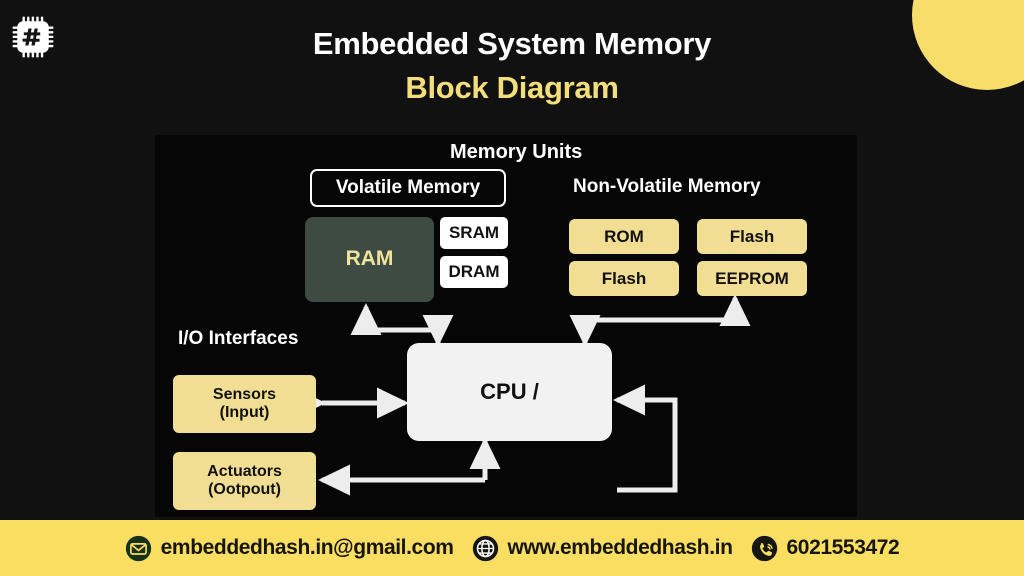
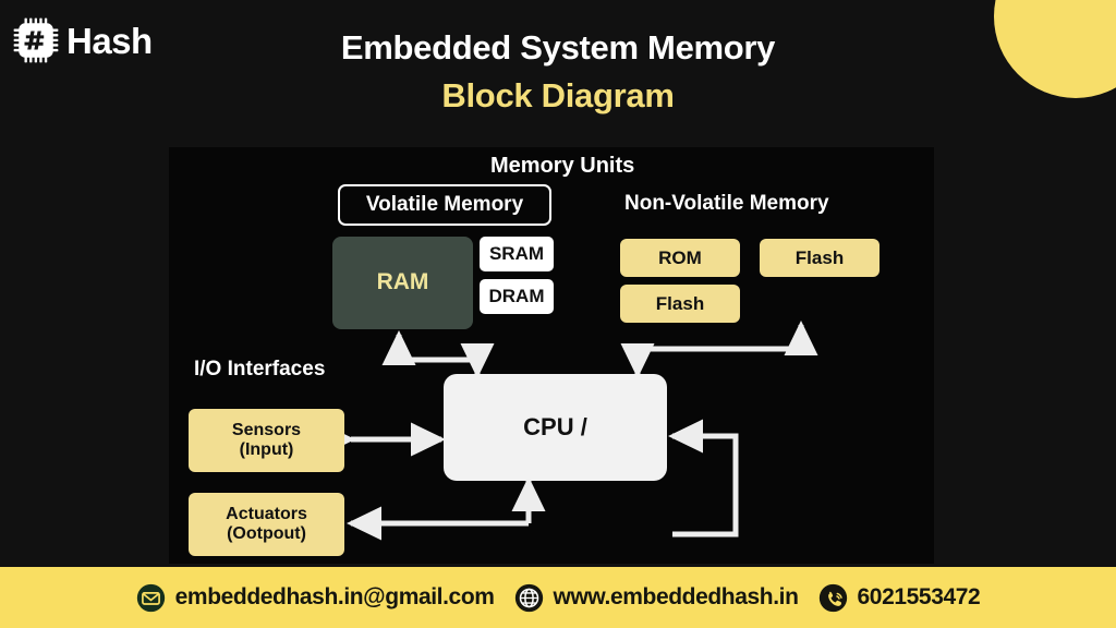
+ Hash
  Embedded System Memory
  Block Diagram
  Memory Units
  Non-Volatile Memory
  I/O Interfaces
  Volatile Memory
  RAM
  SRAM
  DRAM
  ROM
  Flash
  Flash
- EEPROM
  CPU /
  Sensors
  (Input)
  Actuators
  (Ootpout)
  embeddedhash.in@gmail.com
  www.embeddedhash.in
  6021553472
